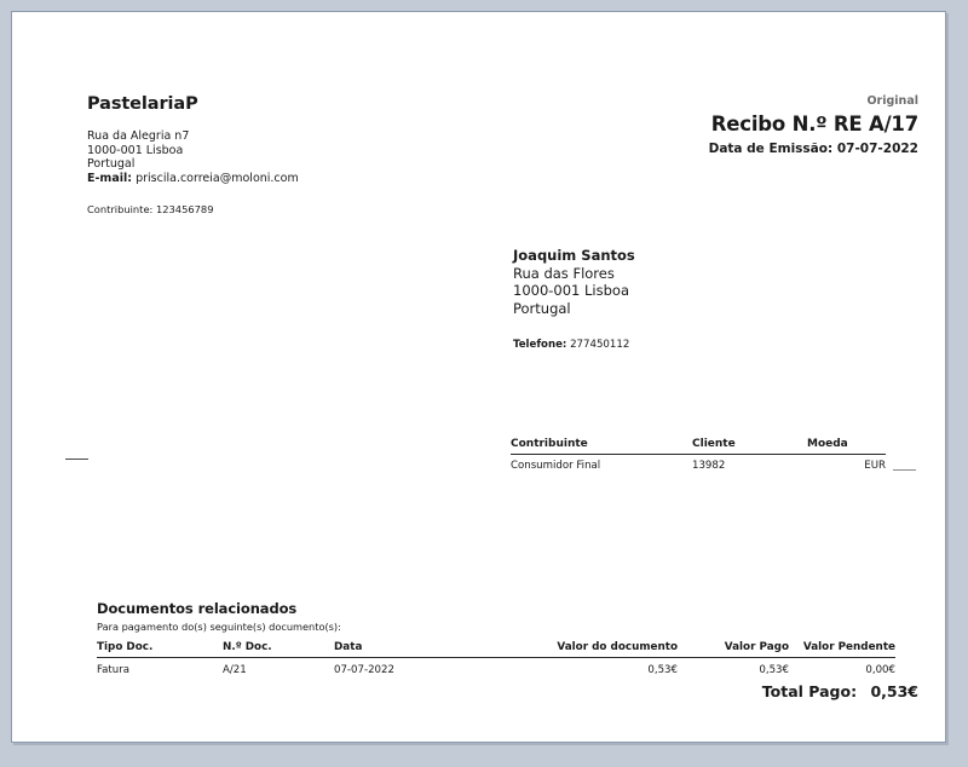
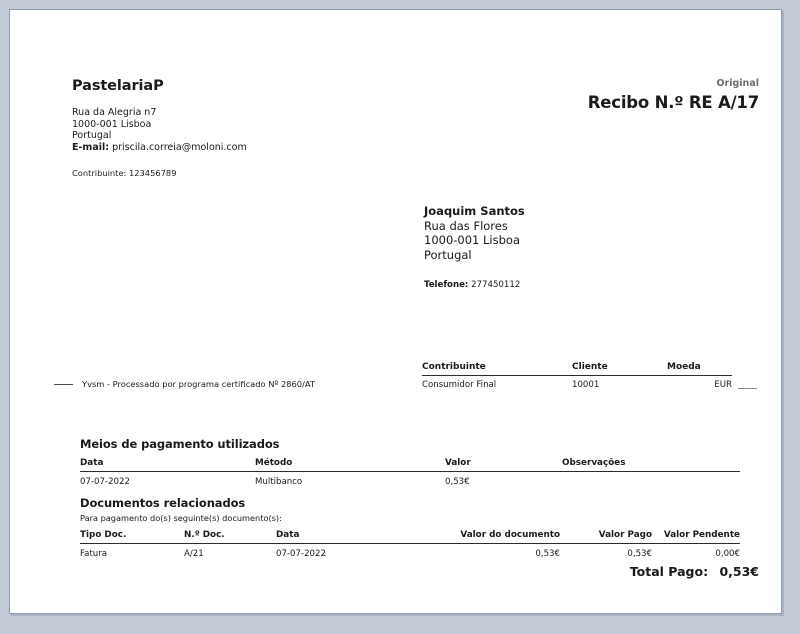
  PastelariaP
  Rua da Alegria n7
  1000-001 Lisboa
  Portugal
  E-mail: priscila.correia@moloni.com
  Contribuinte: 123456789
  Original
  Recibo N.º RE A/17
- Data de Emissão: 07-07-2022
  Joaquim Santos
  Rua das Flores
  1000-001 Lisboa
  Portugal
  Telefone: 277450112
+ Yvsm - Processado por programa certificado Nº 2860/AT
  Contribuinte	Cliente	Moeda
- Consumidor Final	13982	EUR
+ Consumidor Final	10001	EUR
+ Meios de pagamento utilizados
+ Data	Método	Valor	Observações
+ 07-07-2022	Multibanco	0,53€
  Documentos relacionados
  Para pagamento do(s) seguinte(s) documento(s):
  Tipo Doc.	N.º Doc.	Data	Valor do documento	Valor Pago	Valor Pendente
  Fatura	A/21	07-07-2022	0,53€	0,53€	0,00€
  Total Pago: 0,53€
